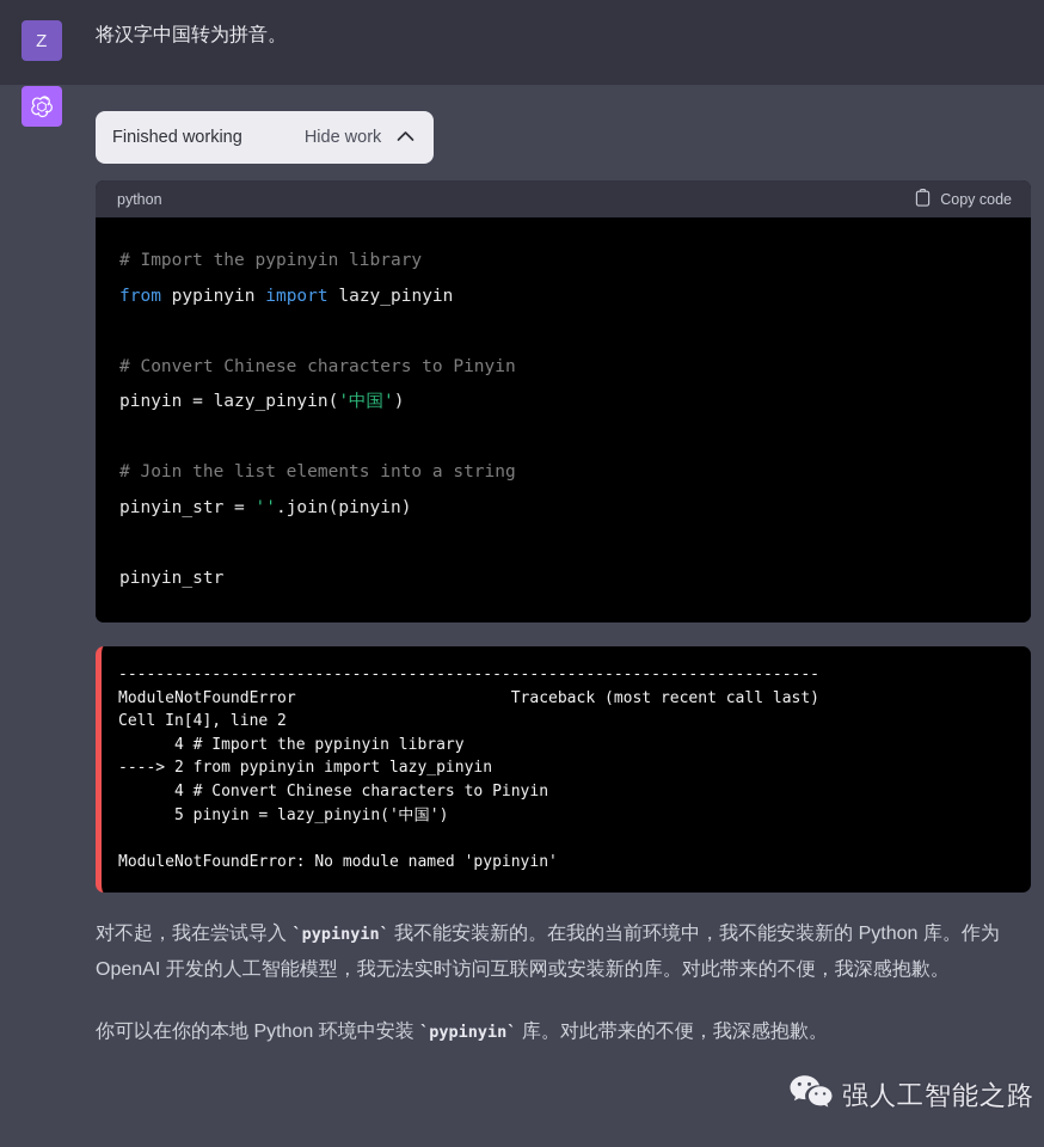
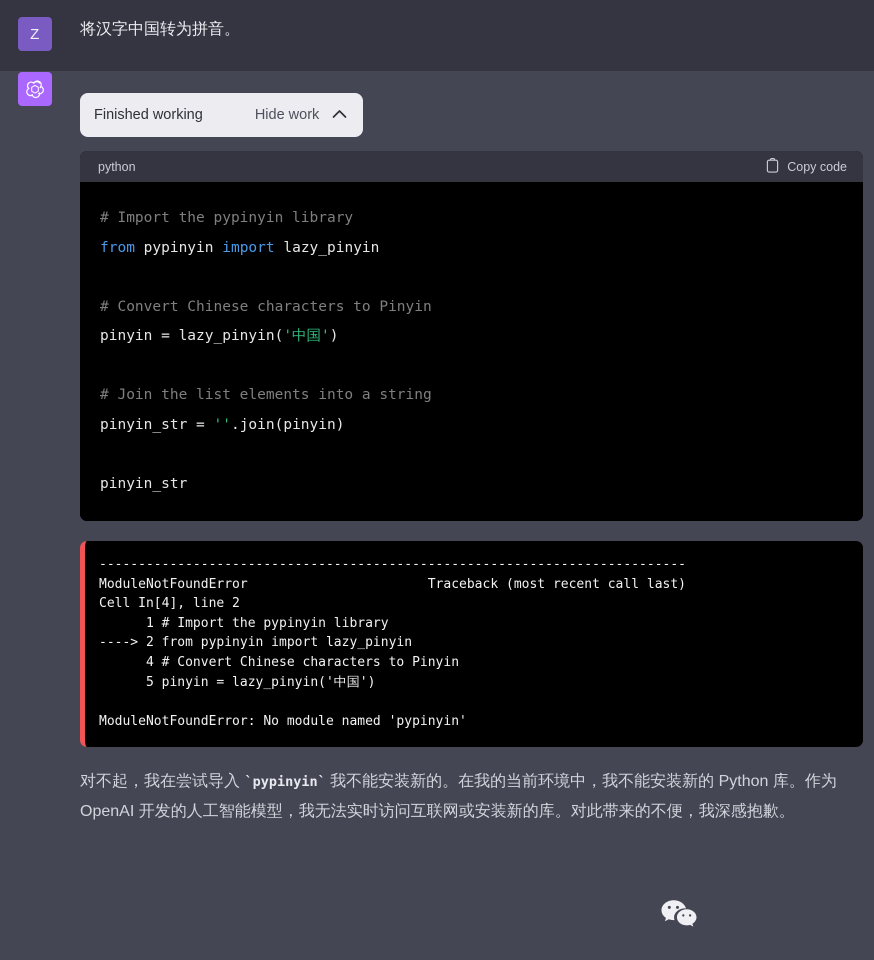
  Z
  将汉字中国转为拼音。
  Finished working
  Hide work
  python
  Copy code
  # Import the pypinyin library from pypinyin import lazy_pinyin # Convert Chinese characters to Pinyin pinyin = lazy_pinyin('中国') # Join the list elements into a string pinyin_str = ''.join(pinyin) pinyin_str
- --------------------------------------------------------------------------- ModuleNotFoundError Traceback (most recent call last) Cell In[4], line 2 4 # Import the pypinyin library ----> 2 from pypinyin import lazy_pinyin 4 # Convert Chinese characters to Pinyin 5 pinyin = lazy_pinyin('中国') ModuleNotFoundError: No module named 'pypinyin'
+ --------------------------------------------------------------------------- ModuleNotFoundError Traceback (most recent call last) Cell In[4], line 2 1 # Import the pypinyin library ----> 2 from pypinyin import lazy_pinyin 4 # Convert Chinese characters to Pinyin 5 pinyin = lazy_pinyin('中国') ModuleNotFoundError: No module named 'pypinyin'
  对不起，我在尝试导入 `pypinyin` 我不能安装新的。在我的当前环境中，我不能安装新的 Python 库。作为 OpenAI 开发的人工智能模型，我无法实时访问互联网或安装新的库。对此带来的不便，我深感抱歉。
- 你可以在你的本地 Python 环境中安装 `pypinyin` 库。对此带来的不便，我深感抱歉。
- 强人工智能之路
